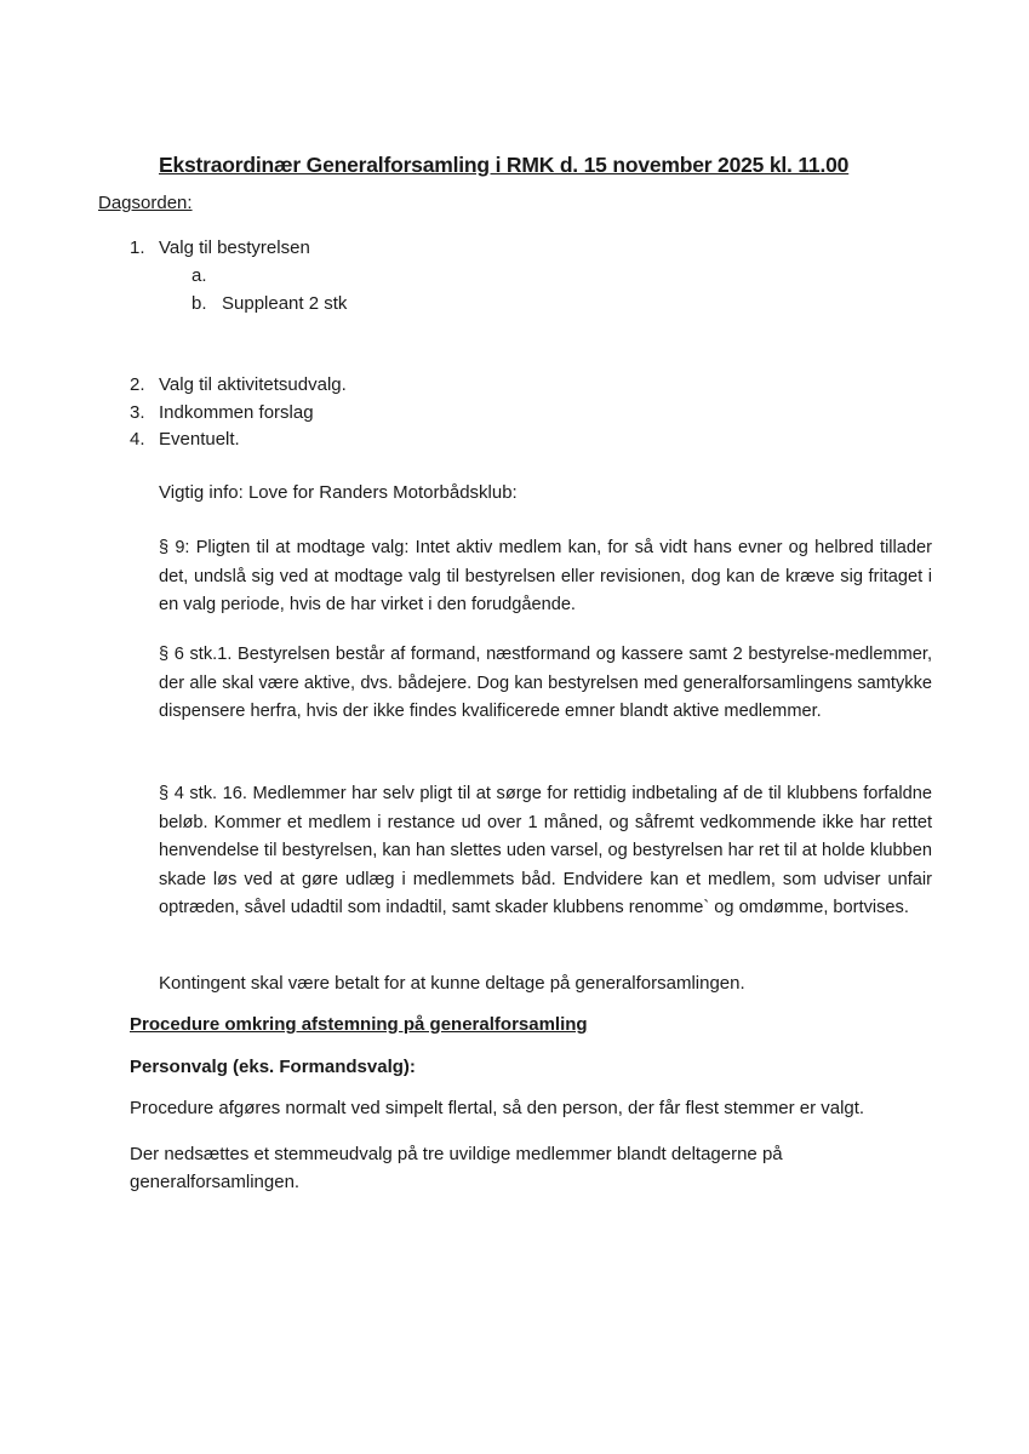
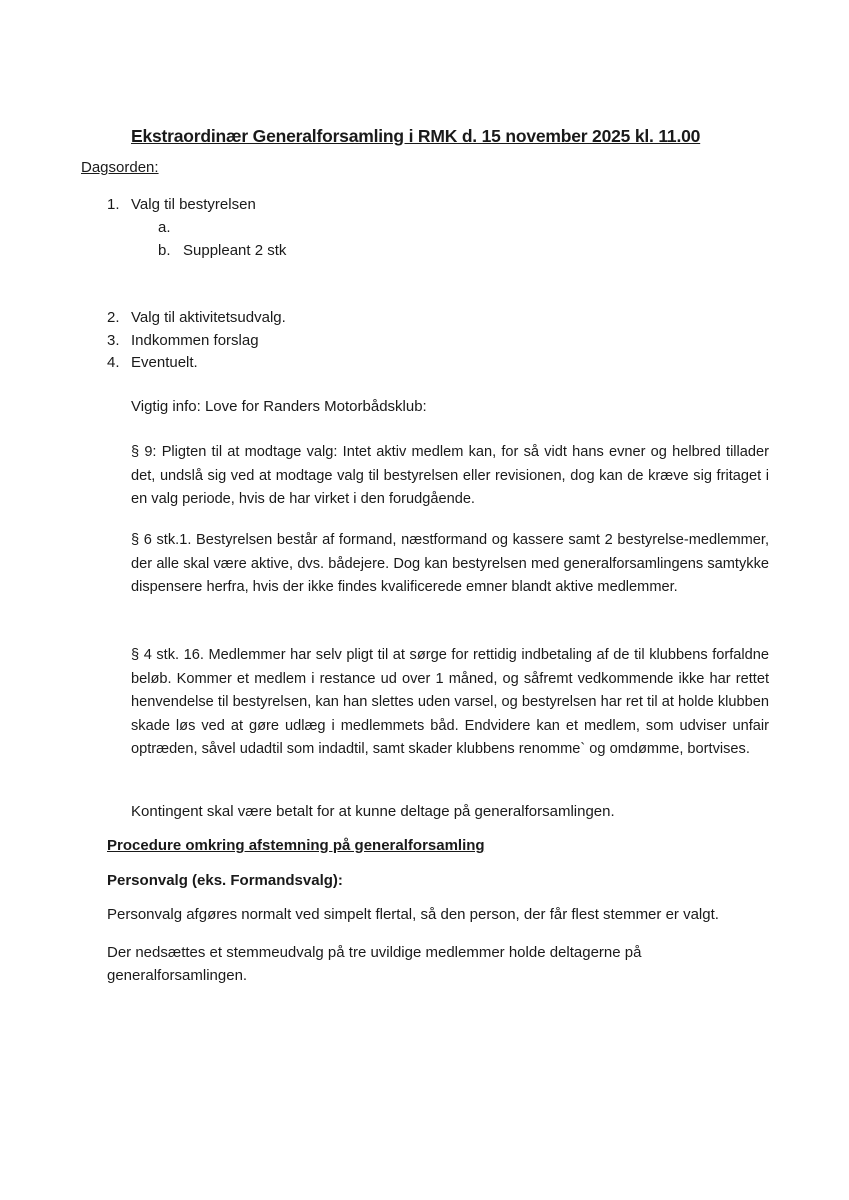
  Ekstraordinær Generalforsamling i RMK d. 15 november 2025 kl. 11.00
  Dagsorden:
  1.
  Valg til bestyrelsen
  a.
  b.
  Suppleant 2 stk
  2.
  Valg til aktivitetsudvalg.
  3.
  Indkommen forslag
  4.
  Eventuelt.
  Vigtig info: Love for Randers Motorbådsklub:
  § 9: Pligten til at modtage valg: Intet aktiv medlem kan, for så vidt hans evner og helbred tillader det, undslå sig ved at modtage valg til bestyrelsen eller revisionen, dog kan de kræve sig fritaget i en valg periode, hvis de har virket i den forudgående.
  § 6 stk.1. Bestyrelsen består af formand, næstformand og kassere samt 2 bestyrelse-medlemmer, der alle skal være aktive, dvs. bådejere. Dog kan bestyrelsen med generalforsamlingens samtykke dispensere herfra, hvis der ikke findes kvalificerede emner blandt aktive medlemmer.
  § 4 stk. 16. Medlemmer har selv pligt til at sørge for rettidig indbetaling af de til klubbens forfaldne beløb. Kommer et medlem i restance ud over 1 måned, og såfremt vedkommende ikke har rettet henvendelse til bestyrelsen, kan han slettes uden varsel, og bestyrelsen har ret til at holde klubben skade løs ved at gøre udlæg i medlemmets båd. Endvidere kan et medlem, som udviser unfair optræden, såvel udadtil som indadtil, samt skader klubbens renomme` og omdømme, bortvises.
  Kontingent skal være betalt for at kunne deltage på generalforsamlingen.
  Procedure omkring afstemning på generalforsamling
  Personvalg (eks. Formandsvalg):
- Procedure afgøres normalt ved simpelt flertal, så den person, der får flest stemmer er valgt.
+ Personvalg afgøres normalt ved simpelt flertal, så den person, der får flest stemmer er valgt.
- Der nedsættes et stemmeudvalg på tre uvildige medlemmer blandt deltagerne på generalforsamlingen.
+ Der nedsættes et stemmeudvalg på tre uvildige medlemmer holde deltagerne på generalforsamlingen.
